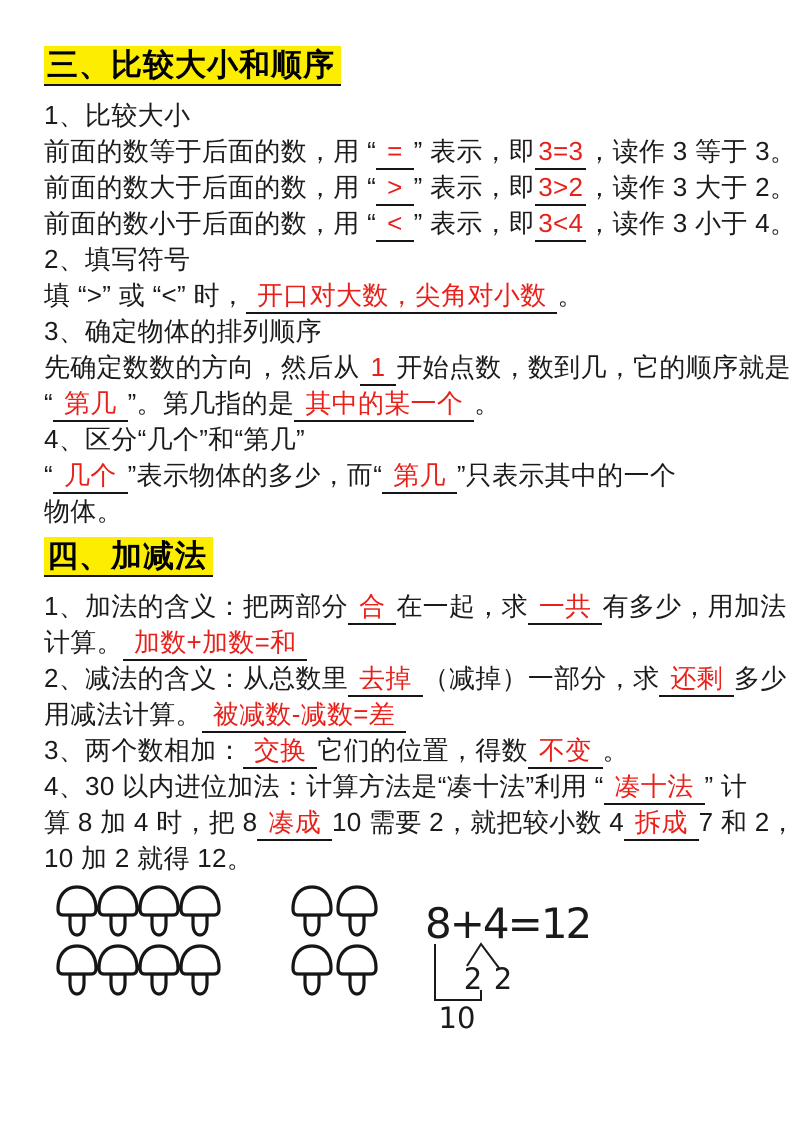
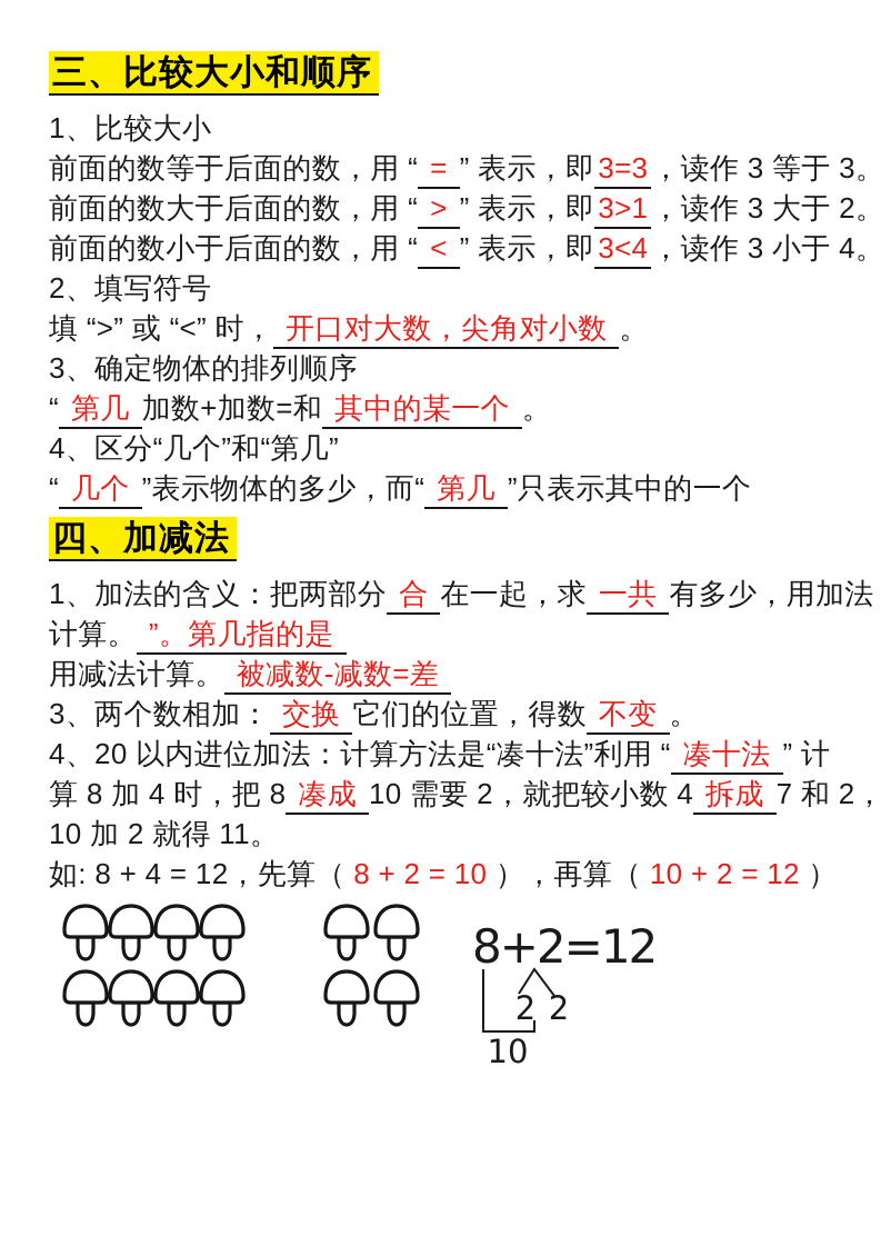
  三、比较大小和顺序
  1、比较大小
  前面的数等于后面的数，用 “ = ” 表示，即3=3，读作 3 等于 3。
- 前面的数大于后面的数，用 “ > ” 表示，即3>2，读作 3 大于 2。
+ 前面的数大于后面的数，用 “ > ” 表示，即3>1，读作 3 大于 2。
  前面的数小于后面的数，用 “ < ” 表示，即3<4，读作 3 小于 4。
  2、填写符号
  填 “>” 或 “<” 时， 开口对大数，尖角对小数 。
  3、确定物体的排列顺序
- 先确定数数的方向，然后从 1 开始点数，数到几，它的顺序就是
- “ 第几 ”。第几指的是 其中的某一个 。
+ “ 第几 加数+加数=和 其中的某一个 。
  4、区分“几个”和“第几”
  “ 几个 ”表示物体的多少，而“ 第几 ”只表示其中的一个
- 物体。
  四、加减法
  1、加法的含义：把两部分 合 在一起，求 一共 有多少，用加法
- 计算。 加数+加数=和
+ 计算。 ”。第几指的是
- 2、减法的含义：从总数里 去掉 （减掉）一部分，求 还剩 多少
  用减法计算。 被减数-减数=差
  3、两个数相加： 交换 它们的位置，得数 不变 。
- 4、30 以内进位加法：计算方法是“凑十法”利用 “ 凑十法 ” 计
+ 4、20 以内进位加法：计算方法是“凑十法”利用 “ 凑十法 ” 计
  算 8 加 4 时，把 8 凑成 10 需要 2，就把较小数 4 拆成 7 和 2，
- 10 加 2 就得 12。
+ 10 加 2 就得 11。
+ 如: 8 + 4 = 12，先算（ 8 + 2 = 10 ），再算（ 10 + 2 = 12 ）
- 8+4=12
+ 8+2=12
  2
  2
  10
